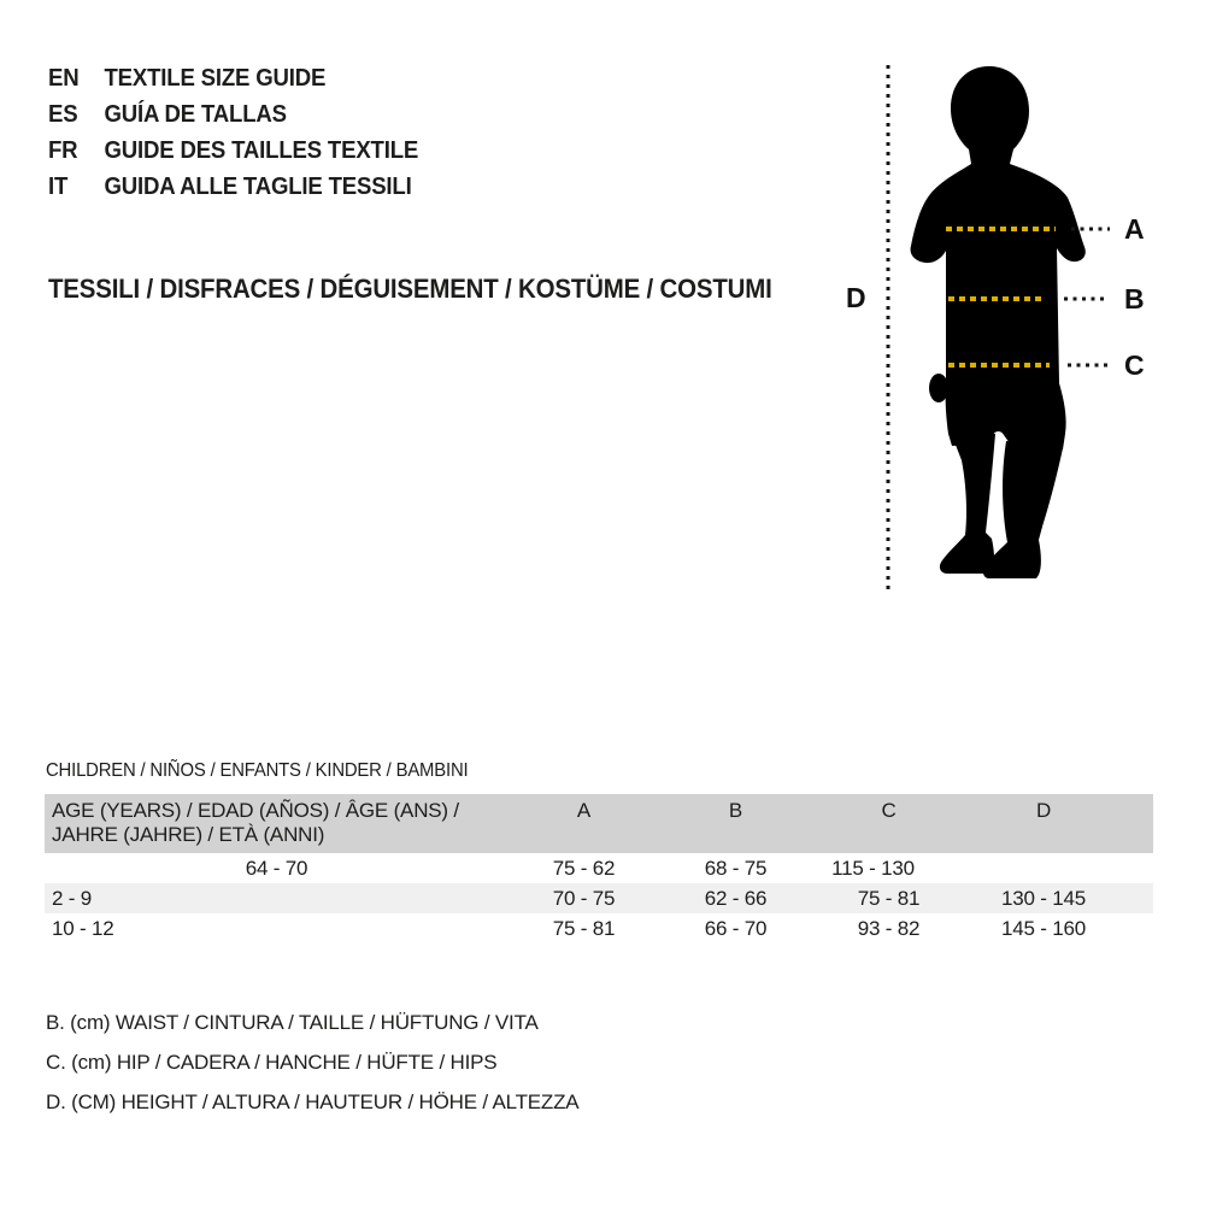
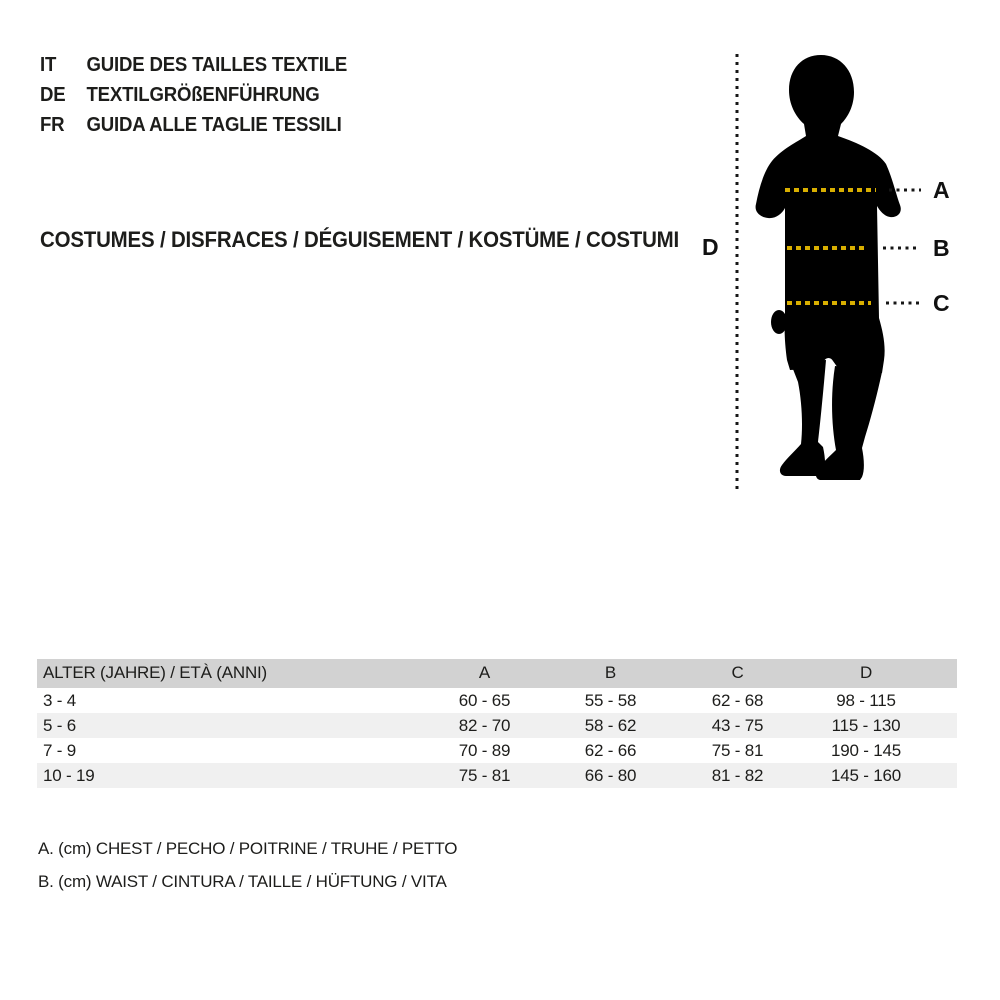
- EN
- TEXTILE SIZE GUIDE
- ES
- GUÍA DE TALLAS
- FR
+ IT
  GUIDE DES TAILLES TEXTILE
+ DE
+ TEXTILGRÖßENFÜHRUNG
- IT
+ FR
  GUIDA ALLE TAGLIE TESSILI
- TESSILI / DISFRACES / DÉGUISEMENT / KOSTÜME / COSTUMI
+ COSTUMES / DISFRACES / DÉGUISEMENT / KOSTÜME / COSTUMI
  A
  B
  C
  D
- CHILDREN / NIÑOS / ENFANTS / KINDER / BAMBINI
- AGE (YEARS) / EDAD (AÑOS) / ÂGE (ANS) /
- JAHRE (JAHRE) / ETÀ (ANNI)
+ ALTER (JAHRE) / ETÀ (ANNI)
  A
  B
  C
  D
+ 3 - 4
+ 60 - 65
+ 55 - 58
+ 62 - 68
+ 98 - 115
+ 5 - 6
- 64 - 70
+ 82 - 70
- 75 - 62
+ 58 - 62
- 68 - 75
+ 43 - 75
  115 - 130
- 2 - 9
+ 7 - 9
- 70 - 75
+ 70 - 89
  62 - 66
  75 - 81
- 130 - 145
+ 190 - 145
- 10 - 12
+ 10 - 19
  75 - 81
- 66 - 70
+ 66 - 80
- 93 - 82
+ 81 - 82
  145 - 160
+ A. (cm) CHEST / PECHO / POITRINE / TRUHE / PETTO
  B. (cm) WAIST / CINTURA / TAILLE / HÜFTUNG / VITA
- C. (cm) HIP / CADERA / HANCHE / HÜFTE / HIPS
- D. (CM) HEIGHT / ALTURA / HAUTEUR / HÖHE / ALTEZZA
